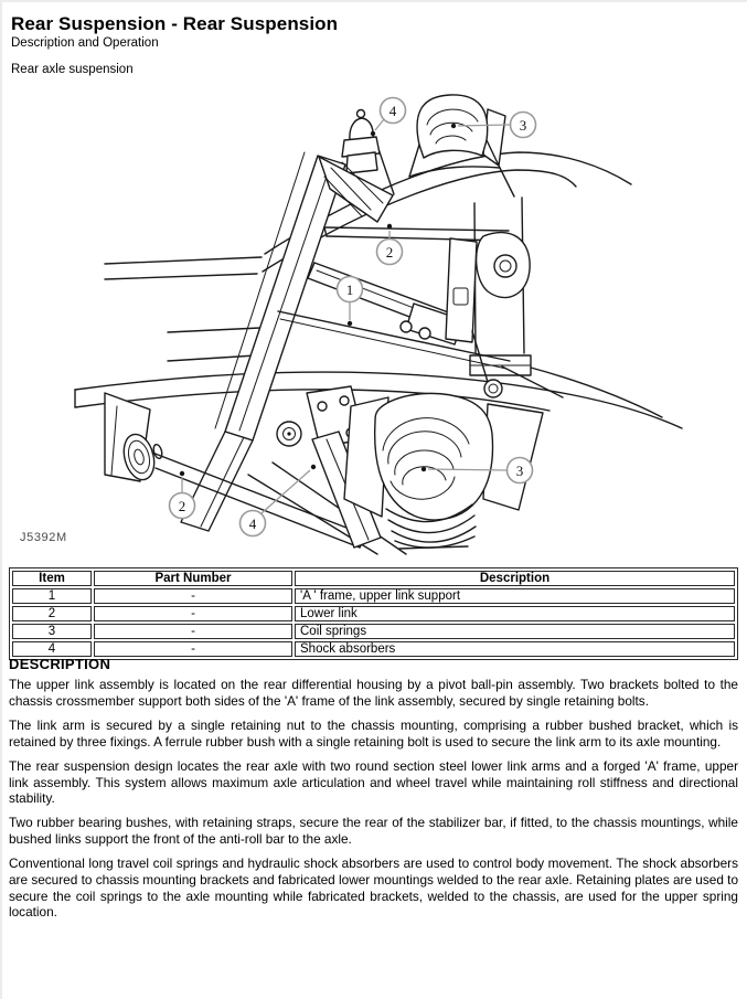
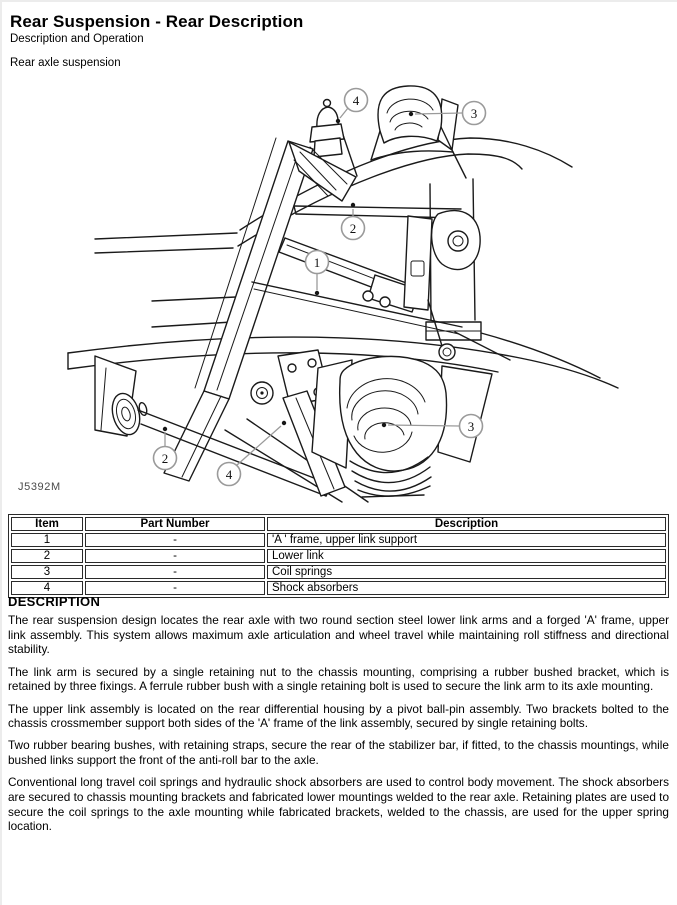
- Rear Suspension - Rear Suspension
+ Rear Suspension - Rear Description
  Description and Operation
  Rear axle suspension
  4
  3
  2
  1
  2
  4
  3
  J5392M
  Item	Part Number	Description
  1	-	'A ' frame, upper link support
  2	-	Lower link
  3	-	Coil springs
  4	-	Shock absorbers
  DESCRIPTION
- The upper link assembly is located on the rear differential housing by a pivot ball-pin assembly. Two brackets bolted to the chassis crossmember support both sides of the 'A' frame of the link assembly, secured by single retaining bolts.
+ The rear suspension design locates the rear axle with two round section steel lower link arms and a forged 'A' frame, upper link assembly. This system allows maximum axle articulation and wheel travel while maintaining roll stiffness and directional stability.
  The link arm is secured by a single retaining nut to the chassis mounting, comprising a rubber bushed bracket, which is retained by three fixings. A ferrule rubber bush with a single retaining bolt is used to secure the link arm to its axle mounting.
- The rear suspension design locates the rear axle with two round section steel lower link arms and a forged 'A' frame, upper link assembly. This system allows maximum axle articulation and wheel travel while maintaining roll stiffness and directional stability.
+ The upper link assembly is located on the rear differential housing by a pivot ball-pin assembly. Two brackets bolted to the chassis crossmember support both sides of the 'A' frame of the link assembly, secured by single retaining bolts.
  Two rubber bearing bushes, with retaining straps, secure the rear of the stabilizer bar, if fitted, to the chassis mountings, while bushed links support the front of the anti-roll bar to the axle.
  Conventional long travel coil springs and hydraulic shock absorbers are used to control body movement. The shock absorbers are secured to chassis mounting brackets and fabricated lower mountings welded to the rear axle. Retaining plates are used to secure the coil springs to the axle mounting while fabricated brackets, welded to the chassis, are used for the upper spring location.
